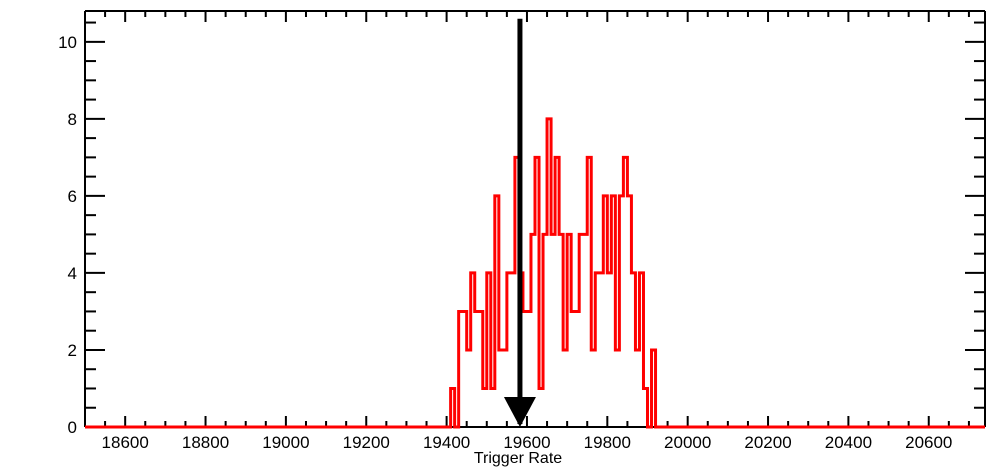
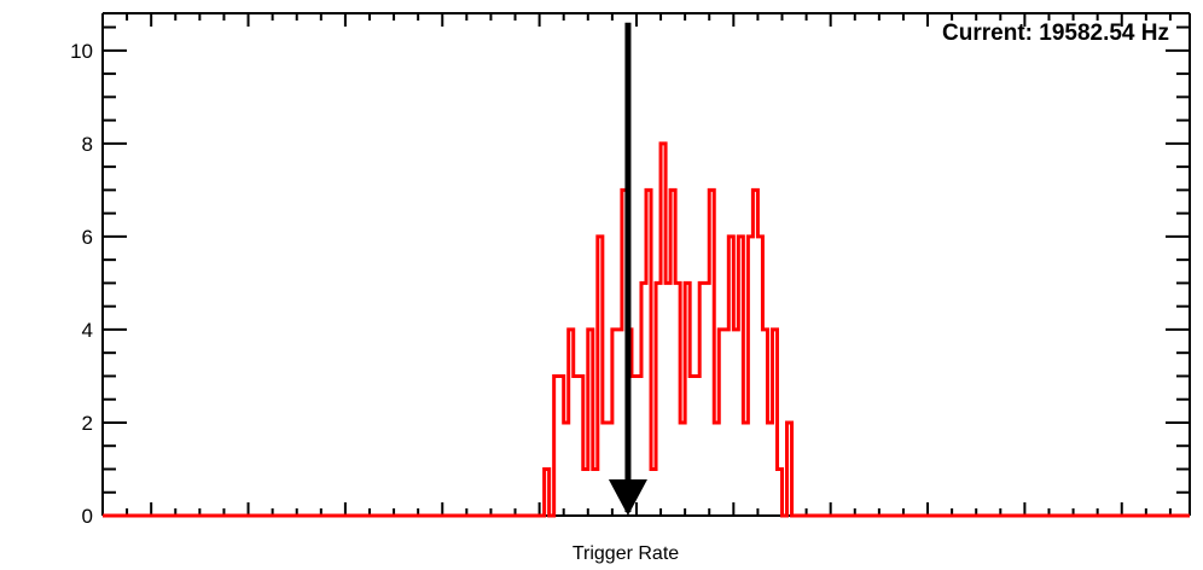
- 18600
- 18800
- 19000
- 19200
- 19400
- 19600
- 19800
- 20000
- 20200
- 20400
- 20600
  0
  2
  4
  6
  8
  10
  Trigger Rate
+ Current: 19582.54 Hz
